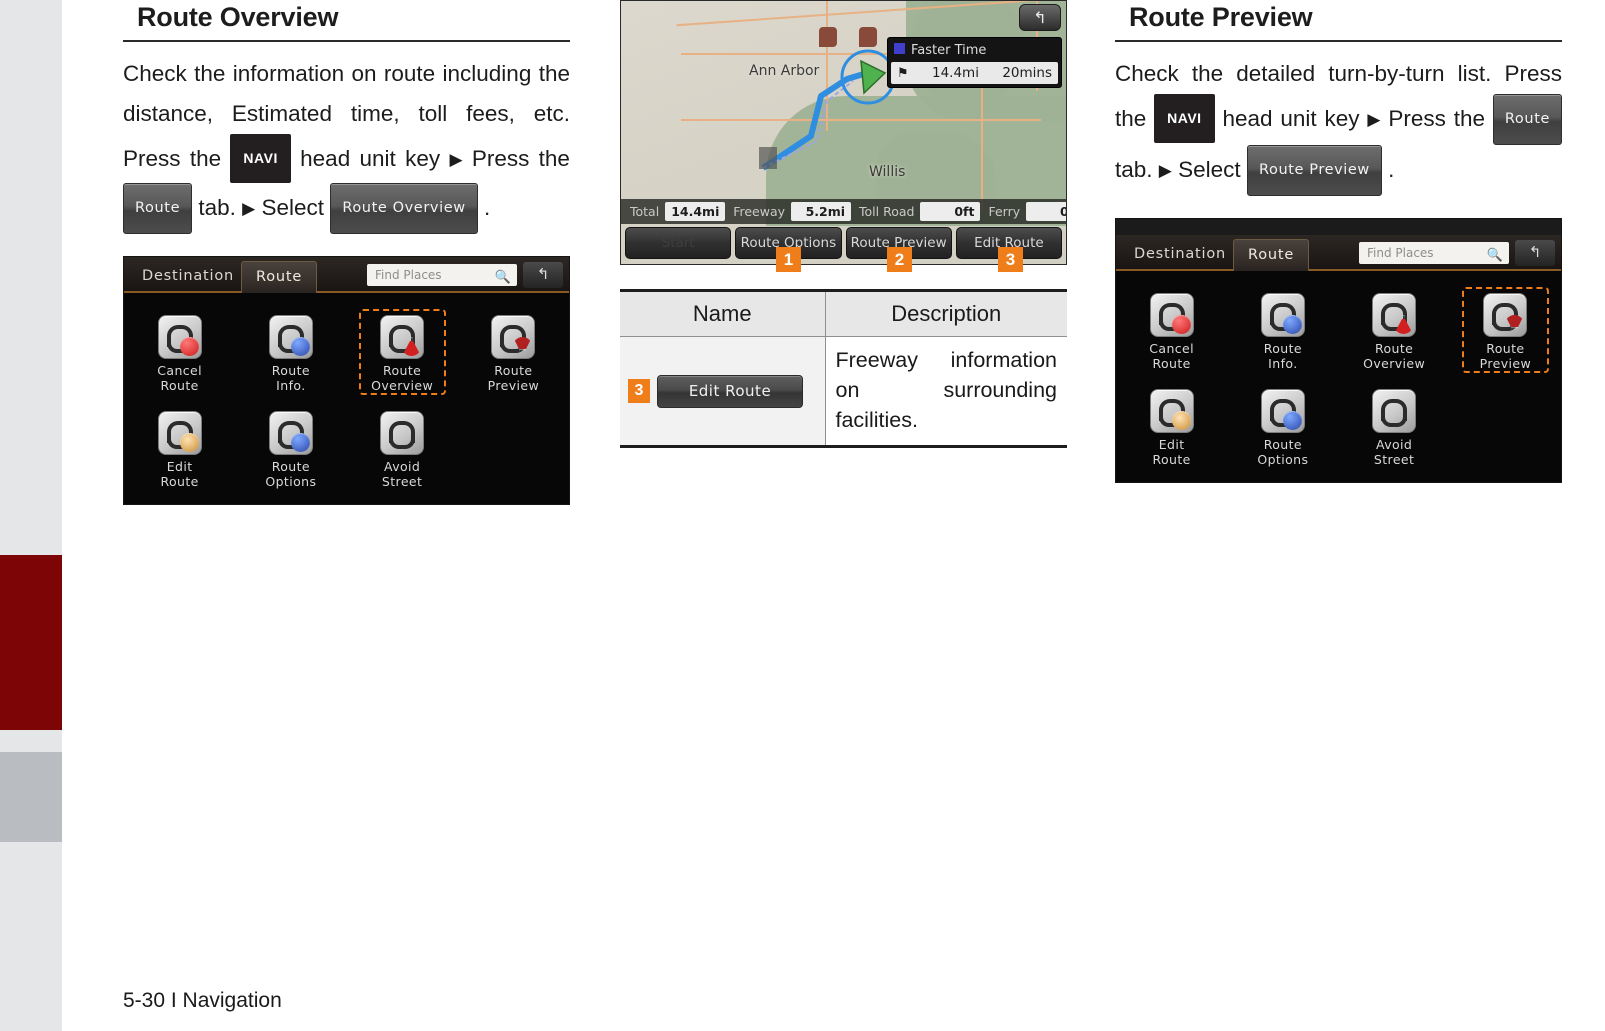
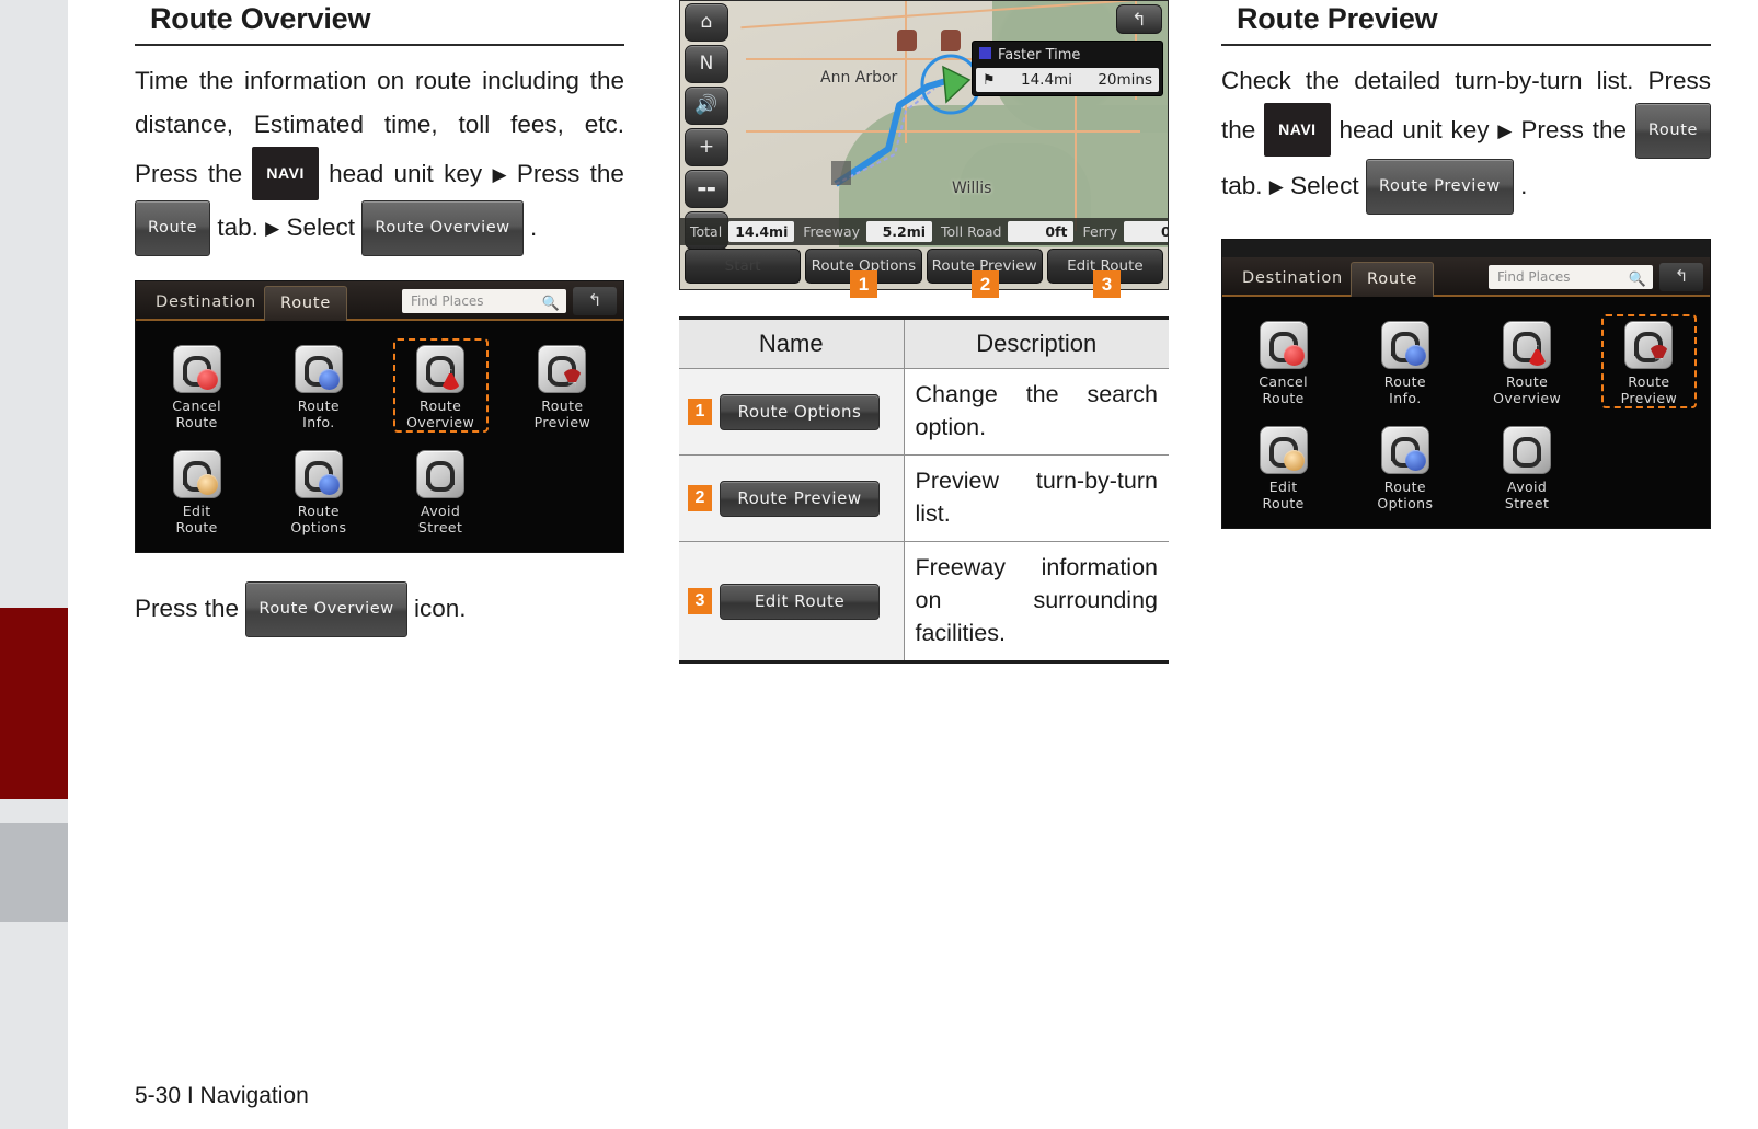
  Route Overview
- Check the information on route including the distance, Estimated time, toll fees, etc. Press the NAVI head unit key ▶ Press the Route tab. ▶ Select Route Overview .
+ Time the information on route including the distance, Estimated time, toll fees, etc. Press the NAVI head unit key ▶ Press the Route tab. ▶ Select Route Overview .
  Destination
  Route
  Find Places
  🔍
  ↰
  Cancel
  Route
  Route
  Info.
  Route
  Overview
  Route
  Preview
  Edit
  Route
  Route
  Options
  Avoid
  Street
+ Press the Route Overview icon.
  Ann Arbor
  Willis
+ ⌂
+ N
+ 🔊
+ +
+ ▬▬
+ −
  ↰
  Faster Time
  ⚑
  14.4mi
  20mins
  Total
  14.4mi
  Freeway
  5.2mi
  Toll Road
  0ft
  Ferry
  Route Options
  Route Preview
  Edit Route
  1
  2
  3
  Name	Description
+ 1 Route Options	Change the search option.
+ 2 Route Preview	Preview turn-by-turn list.
  3 Edit Route	Freeway information on surrounding facilities.
  Route Preview
  Check the detailed turn-by-turn list. Press the NAVI head unit key ▶ Press the Route tab. ▶ Select Route Preview .
  Destination
  Route
  Find Places
  🔍
  ↰
  Cancel
  Route
  Route
  Info.
  Route
  Overview
  Route
  Preview
  Edit
  Route
  Route
  Options
  Avoid
  Street
  5-30 I Navigation
